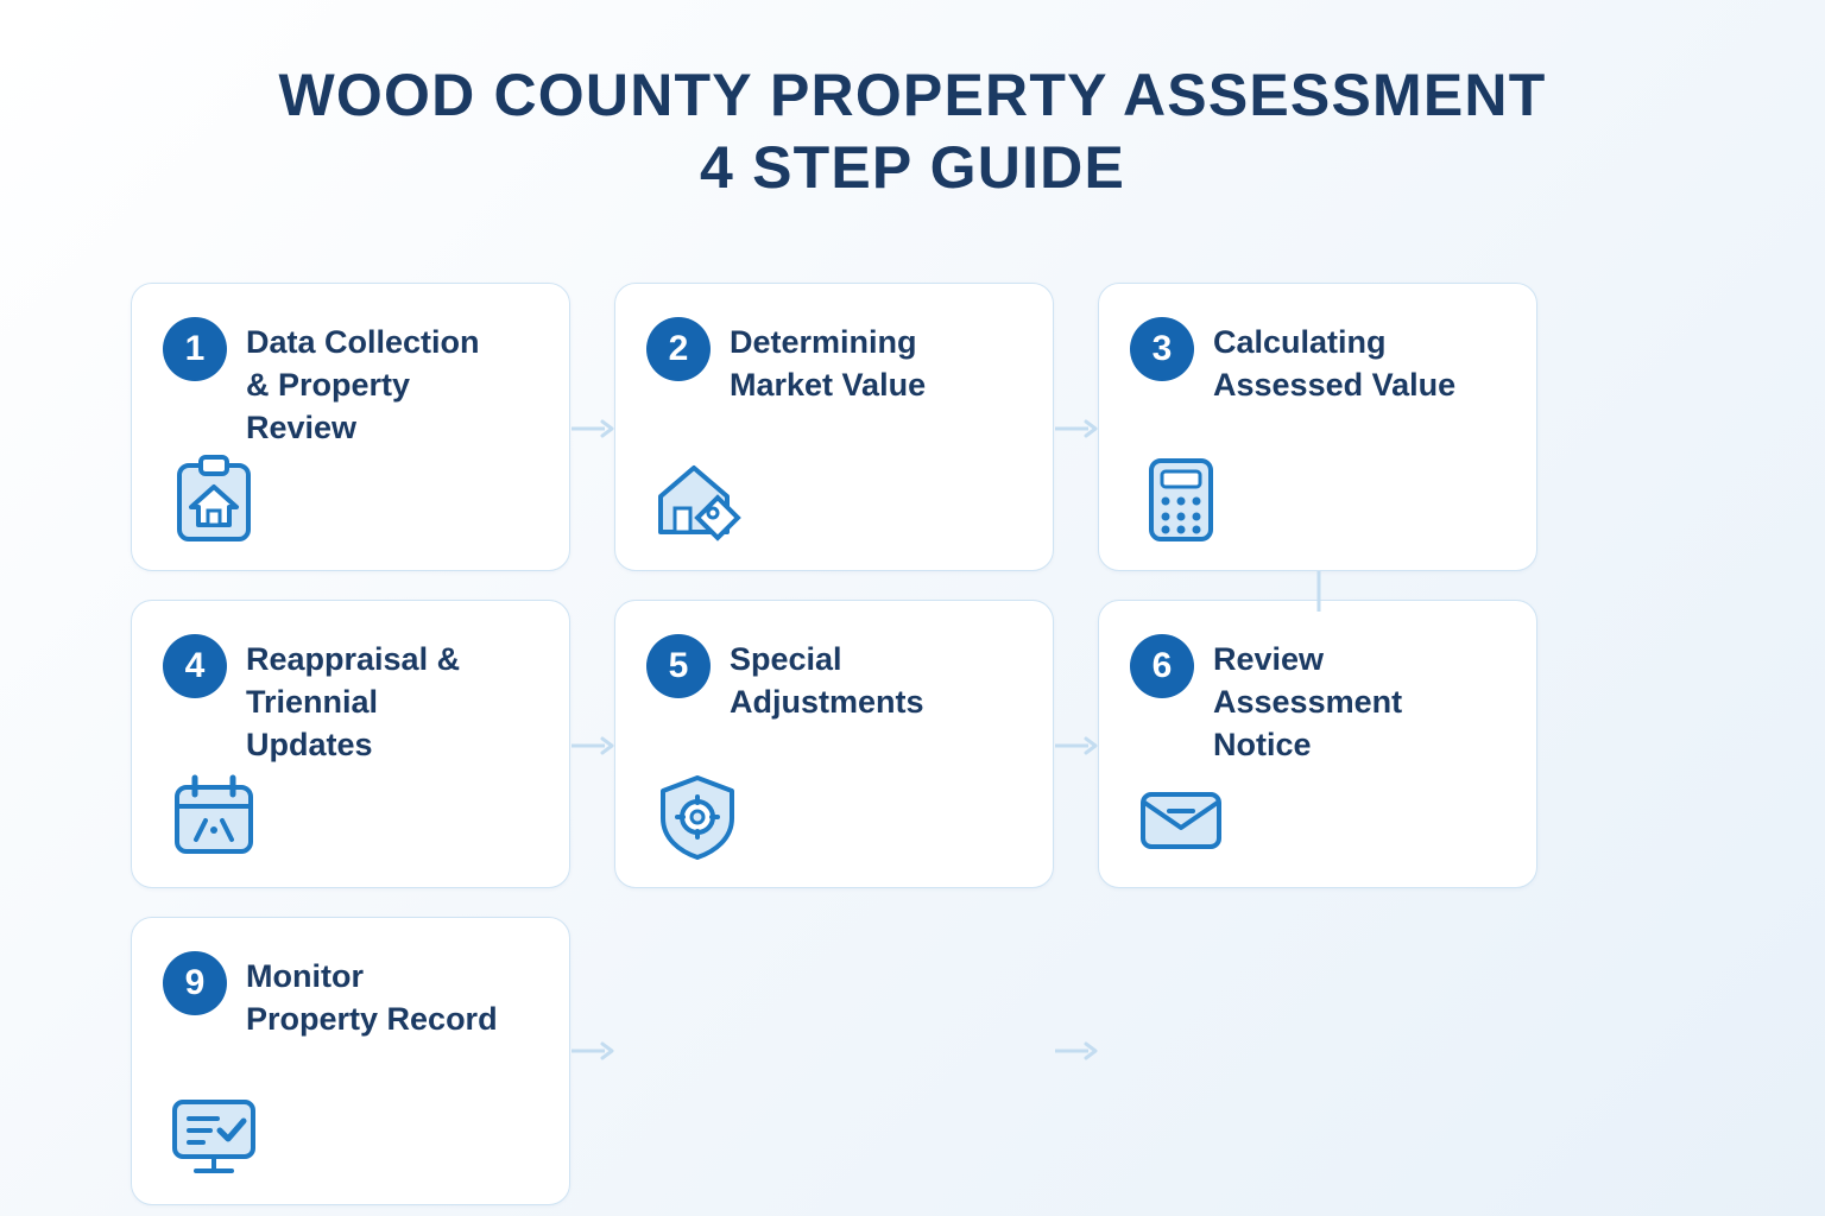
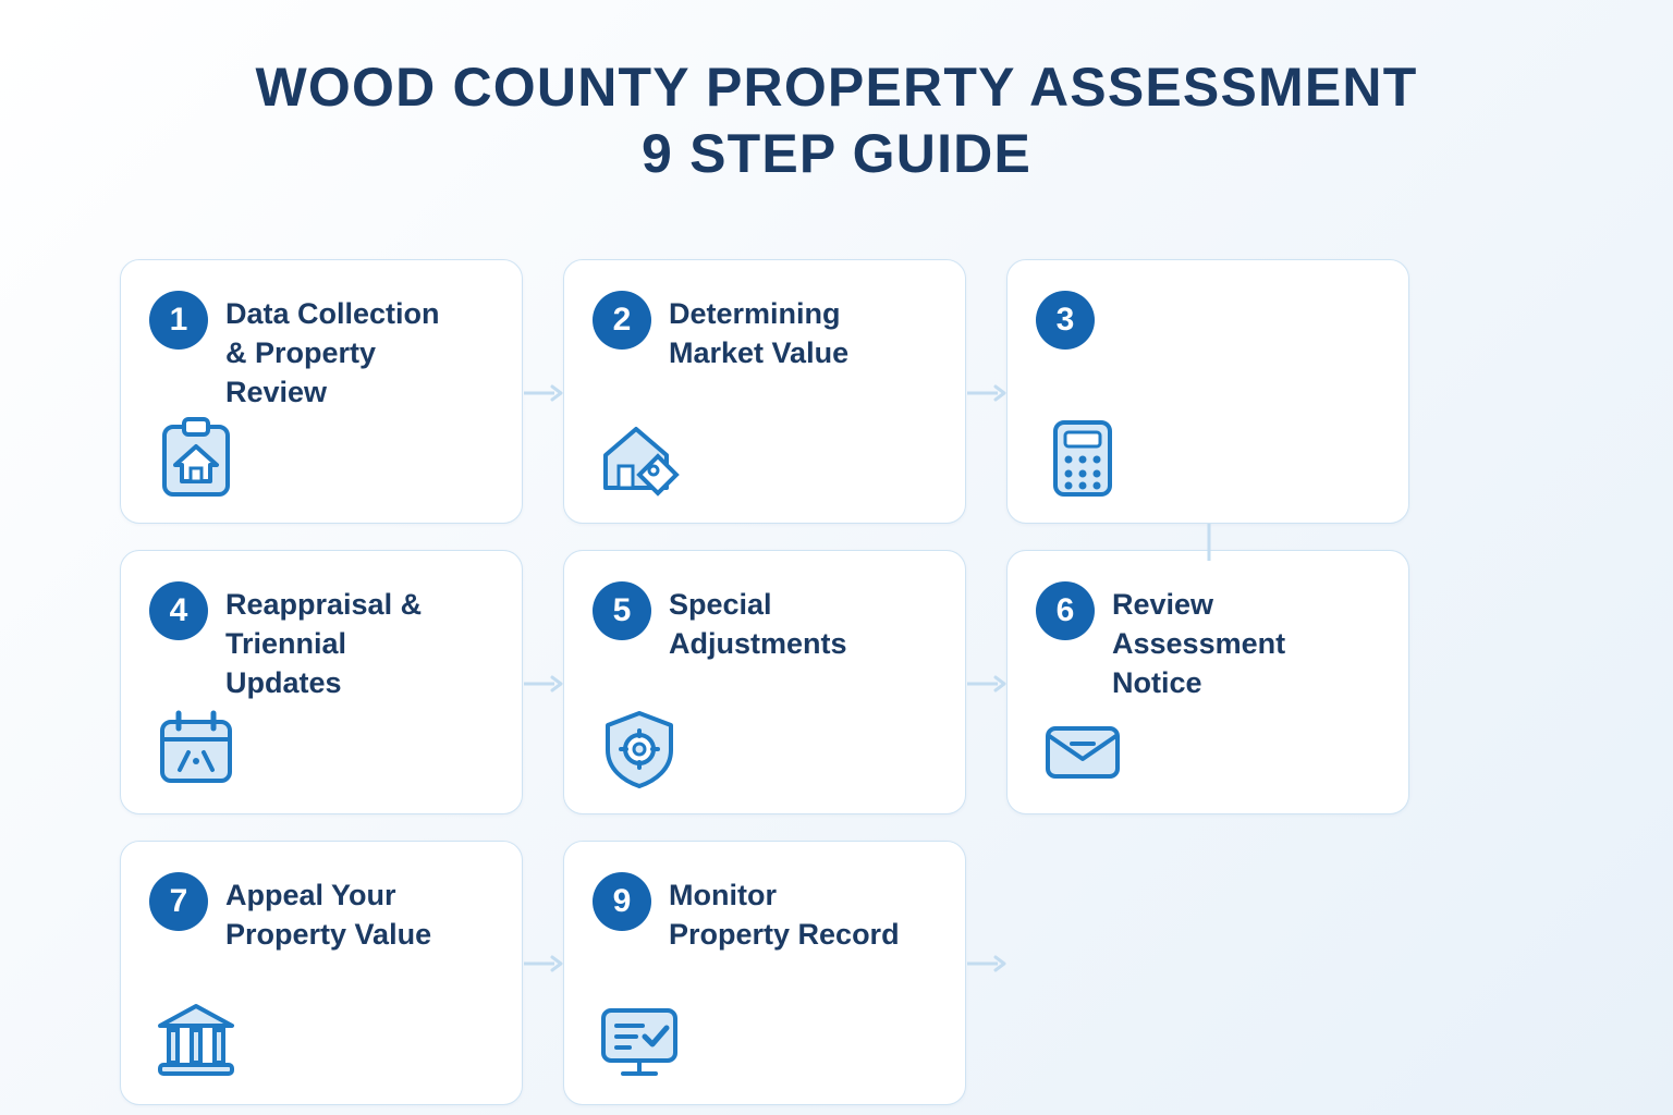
  WOOD COUNTY PROPERTY ASSESSMENT
- 4 STEP GUIDE
+ 9 STEP GUIDE
  1
  Data Collection
  & Property
  Review
  2
  Determining
  Market Value
  3
- Calculating
- Assessed Value
  4
  Reappraisal &
  Triennial
  Updates
  5
  Special
  Adjustments
  6
  Review
  Assessment
  Notice
+ 7
+ Appeal Your
+ Property Value
  9
  Monitor
  Property Record
